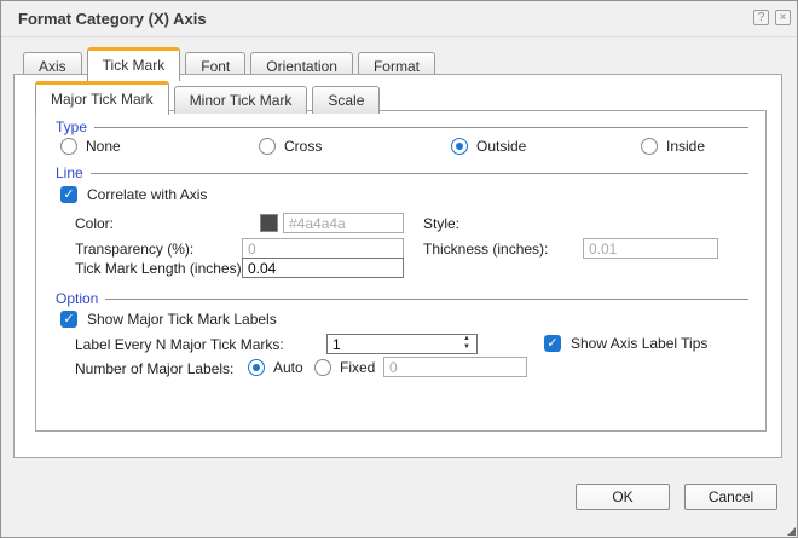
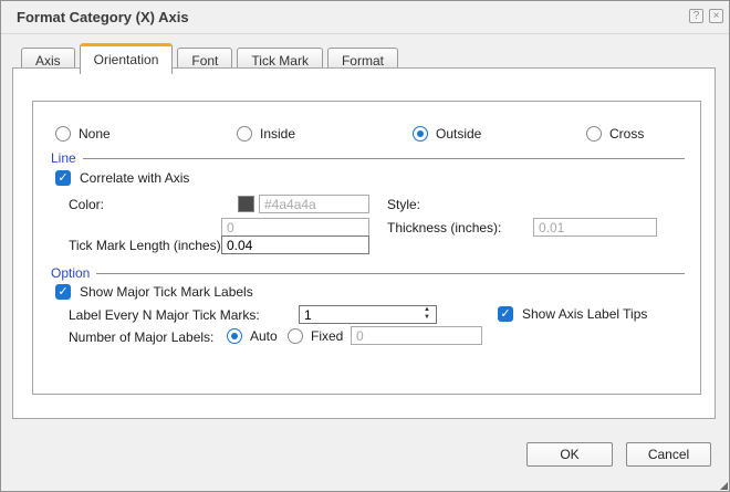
  Format Category (X) Axis
  ?
  ×
  Axis
- Tick Mark
+ Orientation
  Font
- Orientation
+ Tick Mark
  Format
- Major Tick Mark
- Minor Tick Mark
- Scale
- Type
  None
- Cross
+ Inside
  Outside
- Inside
+ Cross
  Line
  ✓
  Correlate with Axis
  Color:
  #4a4a4a
  Style:
- Transparency (%):
  0
  Thickness (inches):
  0.01
  Tick Mark Length (inches)
  0.04
  Option
  ✓
  Show Major Tick Mark Labels
  Label Every N Major Tick Marks:
  1
  ✓
  Show Axis Label Tips
  Number of Major Labels:
  Auto
  Fixed
  0
  OK
  Cancel
